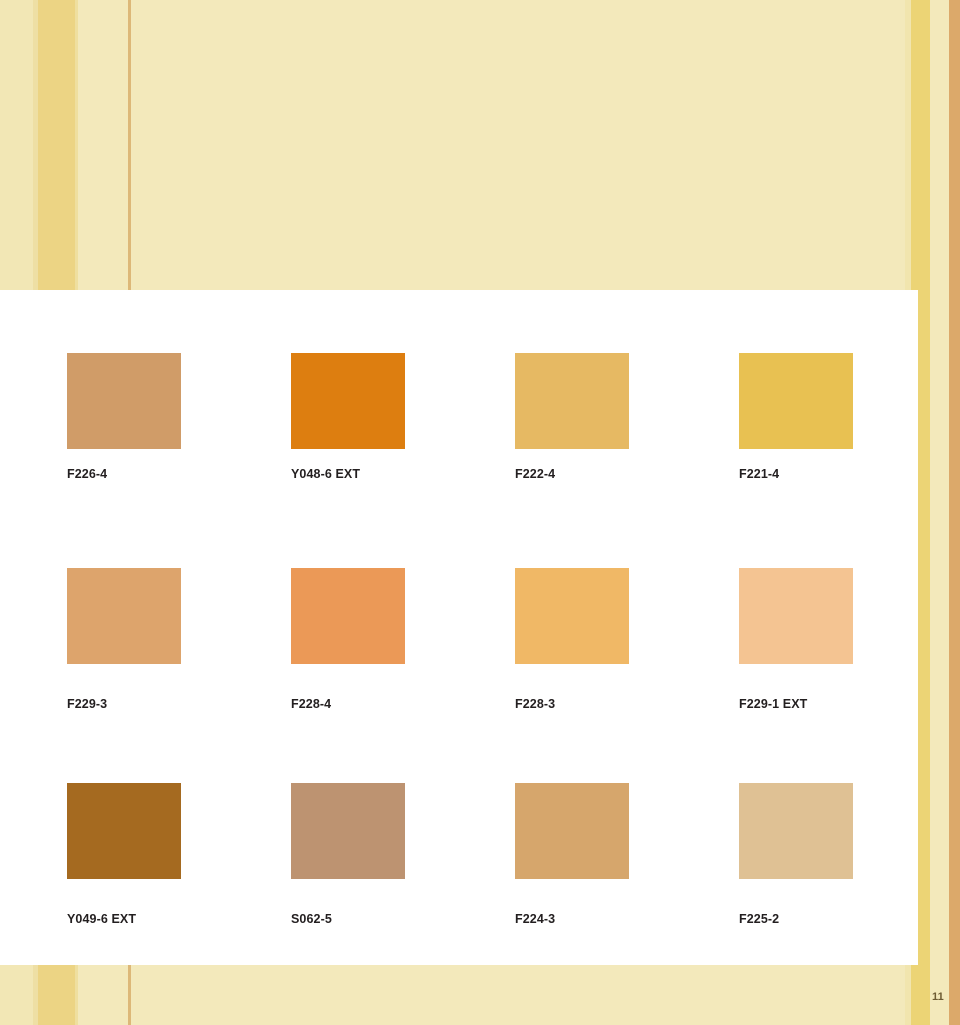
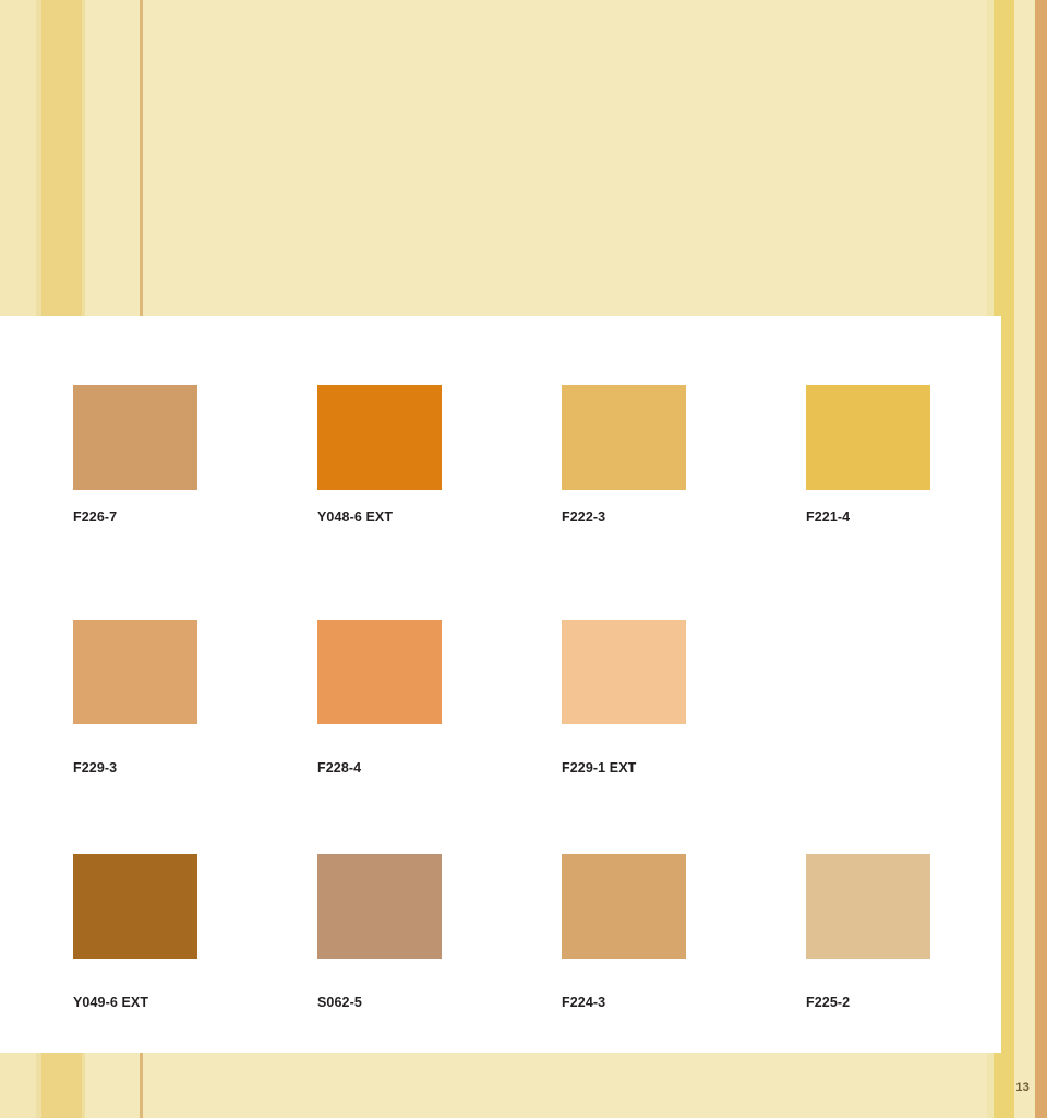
- F226-4
+ F226-7
  Y048-6 EXT
- F222-4
+ F222-3
  F221-4
  F229-3
  F228-4
- F228-3
  F229-1 EXT
  Y049-6 EXT
  S062-5
  F224-3
  F225-2
- 11
+ 13
